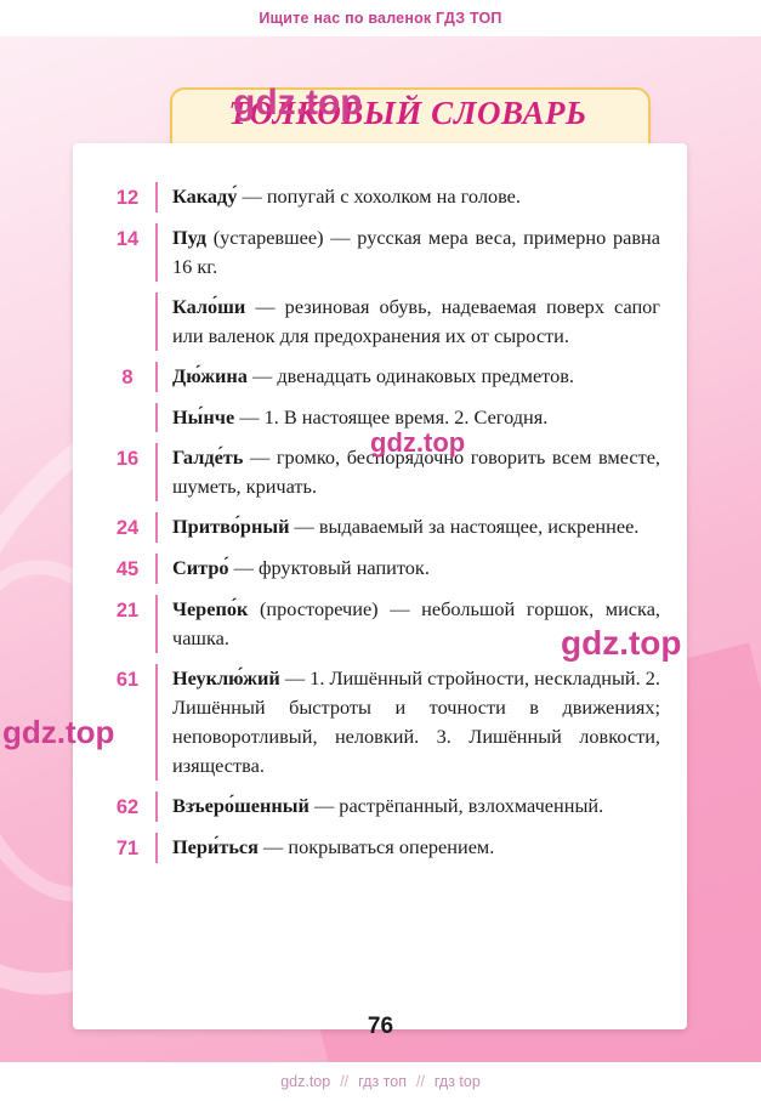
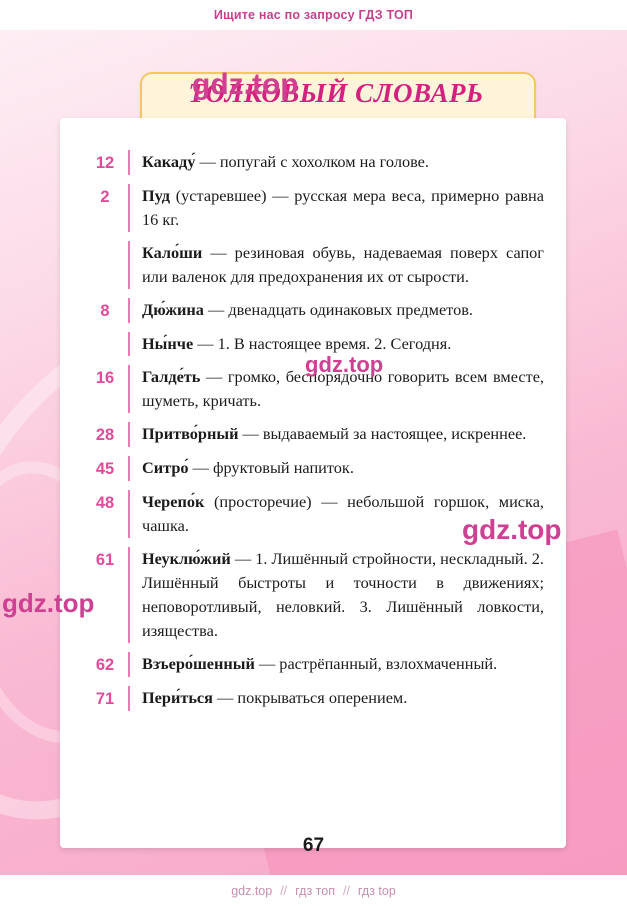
- Ищите нас по валенок ГДЗ ТОП
+ Ищите нас по запросу ГДЗ ТОП
  ТОЛКОВЫЙ СЛОВАРЬ
  12
  Какаду́ — попугай с хохолком на голове.
- 14
+ 2
  Пуд (устаревшее) — русская мера веса, примерно равна 16 кг.
  Кало́ши — резиновая обувь, надеваемая поверх сапог или валенок для предохра­нения их от сырости.
  8
  Дю́жина — двенадцать одинаковых пред­метов.
  Ны́нче — 1. В настоящее время. 2. Сегодня.
  16
  Галде́ть — громко, беспорядочно гово­рить всем вместе, шуметь, кричать.
- 24
+ 28
  Притво́рный — выдаваемый за настоя­щее, искреннее.
  45
  Ситро́ — фруктовый напиток.
- 21
+ 48
  Черепо́к (просторечие) — небольшой гор­шок, миска, чашка.
  61
  Неуклю́жий — 1. Лишённый стройности, нескладный. 2. Лишённый быстроты и точности в движениях; неповоротливый, неловкий. 3. Лишённый ловкости, изящества.
  62
  Взъеро́шенный — растрёпанный, взлох­маченный.
  71
  Пери́ться — покрываться оперением.
  gdz.top
  gdz.top
  gdz.top
  gdz.top
- 76
+ 67
  gdz.top
  //
  гдз топ
  //
  гдз top
